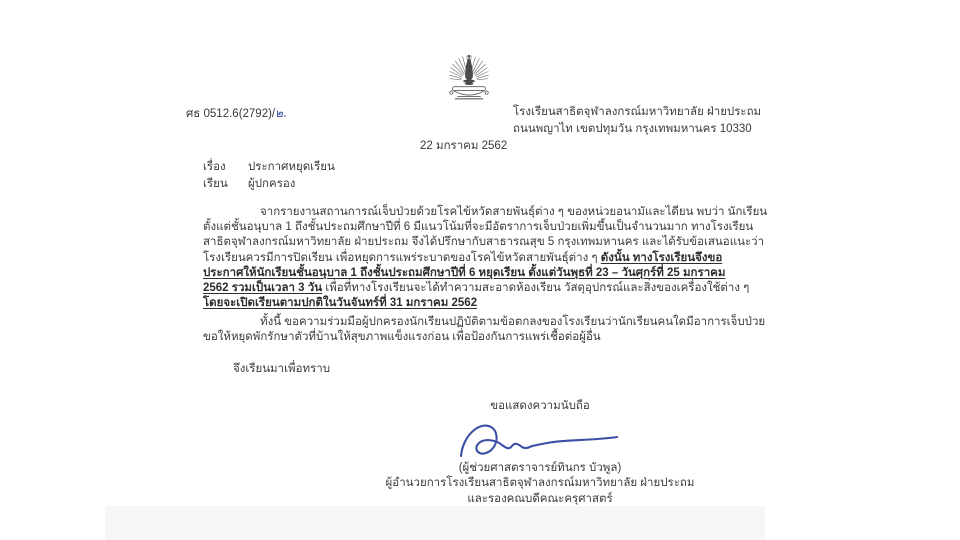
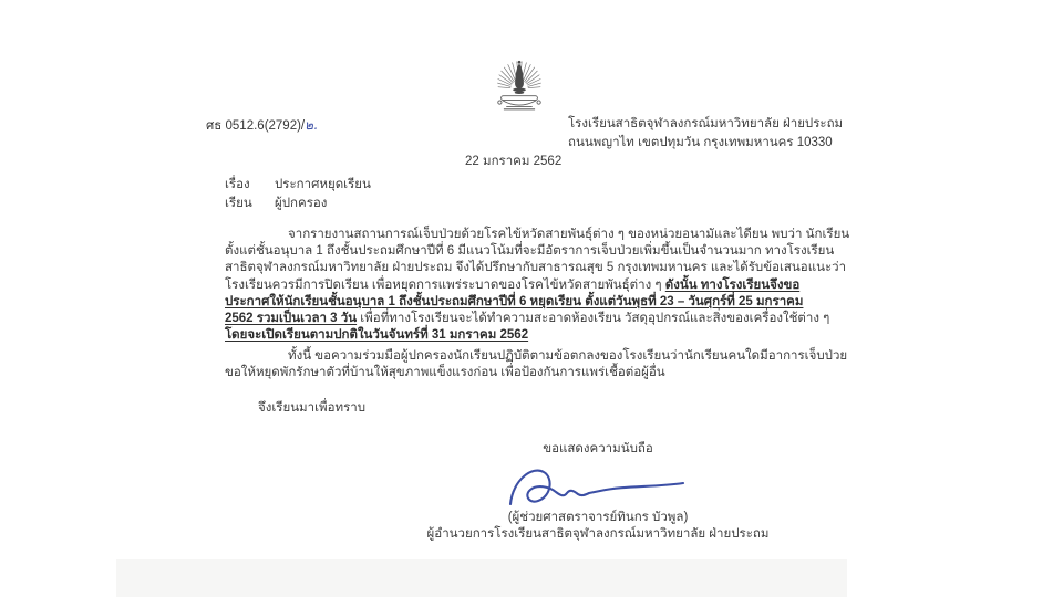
  โรงเรียนสาธิตจุฬาลงกรณ์มหาวิทยาลัย ฝ่ายประถม
  ถนนพญาไท เขตปทุมวัน กรุงเทพมหานคร 10330
  22 มกราคม 2562
  เรื่อง ประกาศหยุดเรียน
  เรียน ผู้ปกครอง
  จากรายงานสถานการณ์เจ็บป่วยด้วยโรคไข้หวัดสายพันธุ์ต่าง ๆ ของหน่วยอนามัและไดียน พบว่า นักเรียน
  ตั้งแต่ชั้นอนุบาล 1 ถึงชั้นประถมศึกษาปีที่ 6 มีแนวโน้มที่จะมีอัตราการเจ็บป่วยเพิ่มขึ้นเป็นจำนวนมาก ทางโรงเรียน
  สาธิตจุฬาลงกรณ์มหาวิทยาลัย ฝ่ายประถม จึงได้ปรึกษากับสาธารณสุข 5 กรุงเทพมหานคร และได้รับข้อเสนอแนะว่า
  โรงเรียนควรมีการปิดเรียน เพื่อหยุดการแพร่ระบาดของโรคไข้หวัดสายพันธุ์ต่าง ๆ ดังนั้น ทางโรงเรียนจึงขอ
  ประกาศให้นักเรียนชั้นอนุบาล 1 ถึงชั้นประถมศึกษาปีที่ 6 หยุดเรียน ตั้งแต่วันพุธที่ 23 – วันศุกร์ที่ 25 มกราคม
  2562 รวมเป็นเวลา 3 วัน เพื่อที่ทางโรงเรียนจะได้ทำความสะอาดห้องเรียน วัสดุอุปกรณ์และสิ่งของเครื่องใช้ต่าง ๆ
  โดยจะเปิดเรียนตามปกติในวันจันทร์ที่ 31 มกราคม 2562
  ทั้งนี้ ขอความร่วมมือผู้ปกครองนักเรียนปฏิบัติตามข้อตกลงของโรงเรียนว่านักเรียนคนใดมีอาการเจ็บป่วย
  ขอให้หยุดพักรักษาตัวที่บ้านให้สุขภาพแข็งแรงก่อน เพื่อป้องกันการแพร่เชื้อต่อผู้อื่น
  จึงเรียนมาเพื่อทราบ
  ขอแสดงความนับถือ
  (ผู้ช่วยศาสตราจารย์ทินกร บัวพูล)
  ผู้อำนวยการโรงเรียนสาธิตจุฬาลงกรณ์มหาวิทยาลัย ฝ่ายประถม
- และรองคณบดีคณะครุศาสตร์
